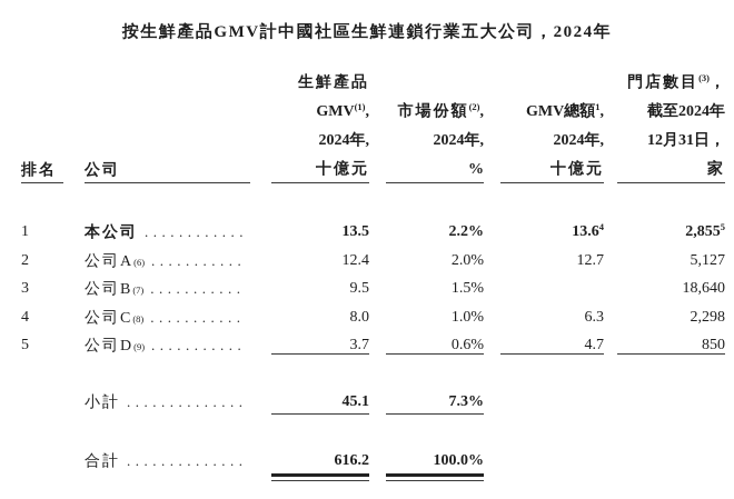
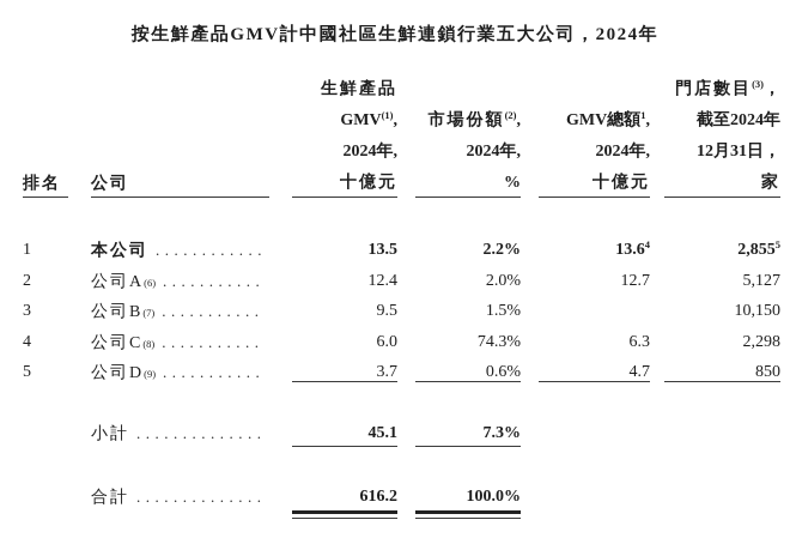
  按生鮮產品GMV計中國社區生鮮連鎖行業五大公司，2024年
  生鮮產品
  GMV(1),
  2024年,
  十億元
  市場份額(2),
  2024年,
  %
  GMV總額1,
  2024年,
  十億元
  門店數目(3)，
  截至2024年
  12月31日，
  家
  排名
  公司
  1
  本公司
  13.5
  2.2%
  13.64
  2,8555
  2
  公司A
  (6)
  12.4
  2.0%
  12.7
  5,127
  3
  公司B
  (7)
  9.5
  1.5%
- 18,640
+ 10,150
  4
  公司C
  (8)
- 8.0
+ 6.0
- 1.0%
+ 74.3%
  6.3
  2,298
  5
  公司D
  (9)
  3.7
  0.6%
  4.7
  850
  小計
  45.1
  7.3%
  合計
  616.2
  100.0%
